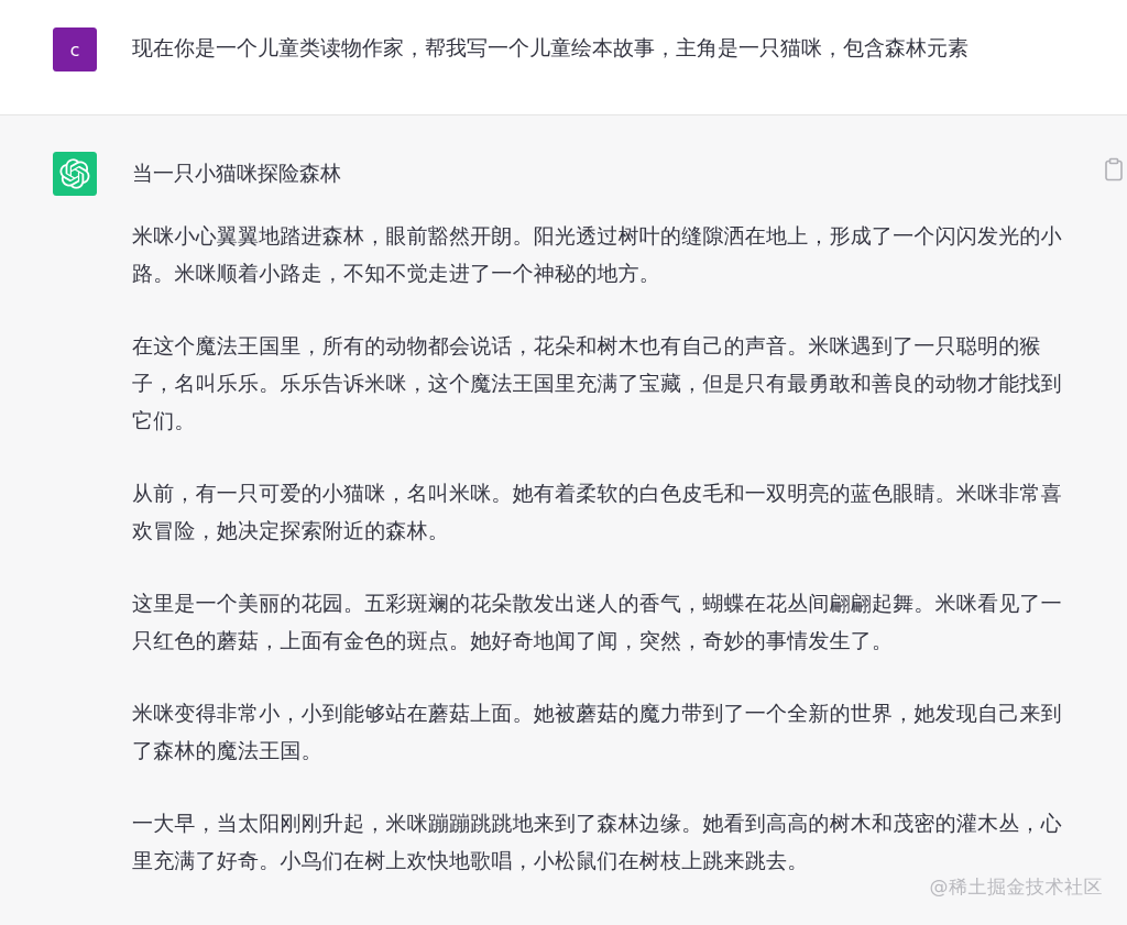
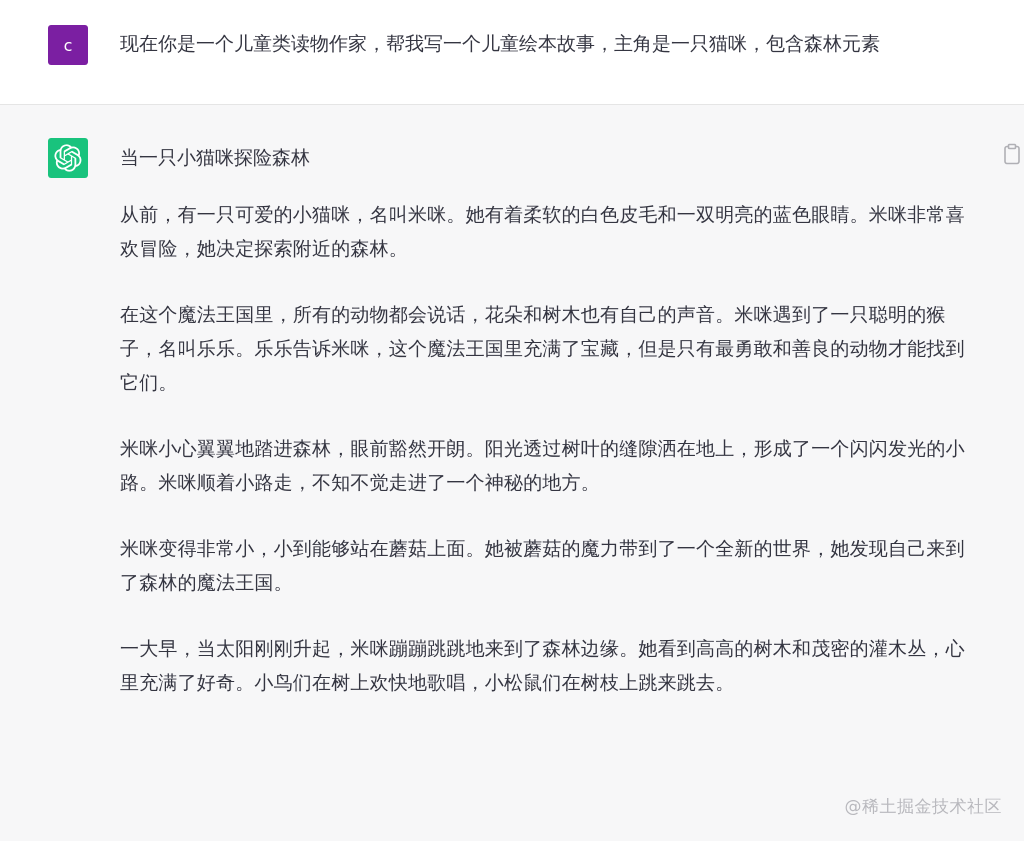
  c
  现在你是一个儿童类读物作家，帮我写一个儿童绘本故事，主角是一只猫咪，包含森林元素
  当一只小猫咪探险森林
- 米咪小心翼翼地踏进森林，眼前豁然开朗。阳光透过树叶的缝隙洒在地上，形成了一个闪闪发光的小路。米咪顺着小路走，不知不觉走进了一个神秘的地方。
+ 从前，有一只可爱的小猫咪，名叫米咪。她有着柔软的白色皮毛和一双明亮的蓝色眼睛。米咪非常喜欢冒险，她决定探索附近的森林。
  在这个魔法王国里，所有的动物都会说话，花朵和树木也有自己的声音。米咪遇到了一只聪明的猴子，名叫乐乐。乐乐告诉米咪，这个魔法王国里充满了宝藏，但是只有最勇敢和善良的动物才能找到它们。
- 从前，有一只可爱的小猫咪，名叫米咪。她有着柔软的白色皮毛和一双明亮的蓝色眼睛。米咪非常喜欢冒险，她决定探索附近的森林。
+ 米咪小心翼翼地踏进森林，眼前豁然开朗。阳光透过树叶的缝隙洒在地上，形成了一个闪闪发光的小路。米咪顺着小路走，不知不觉走进了一个神秘的地方。
- 这里是一个美丽的花园。五彩斑斓的花朵散发出迷人的香气，蝴蝶在花丛间翩翩起舞。米咪看见了一只红色的蘑菇，上面有金色的斑点。她好奇地闻了闻，突然，奇妙的事情发生了。
  米咪变得非常小，小到能够站在蘑菇上面。她被蘑菇的魔力带到了一个全新的世界，她发现自己来到了森林的魔法王国。
  一大早，当太阳刚刚升起，米咪蹦蹦跳跳地来到了森林边缘。她看到高高的树木和茂密的灌木丛，心里充满了好奇。小鸟们在树上欢快地歌唱，小松鼠们在树枝上跳来跳去。
  @稀土掘金技术社区
